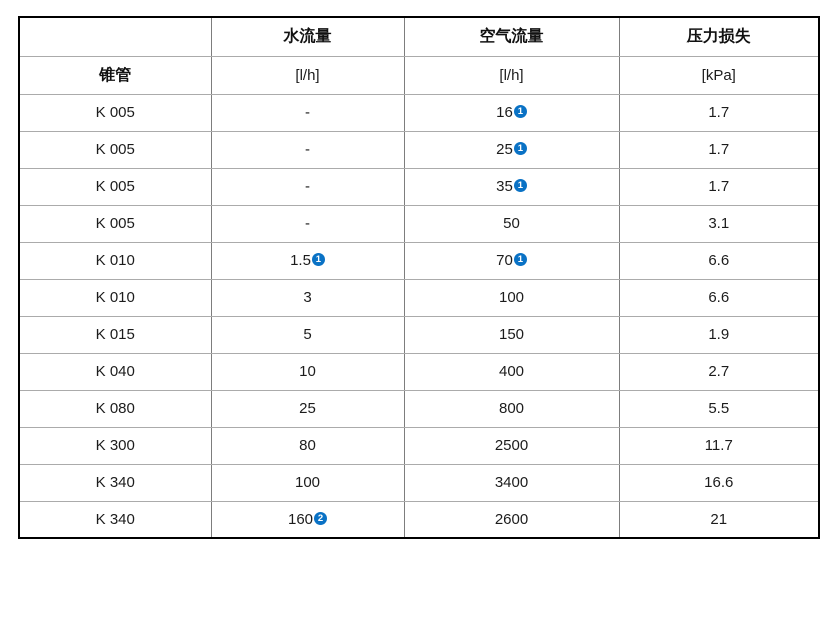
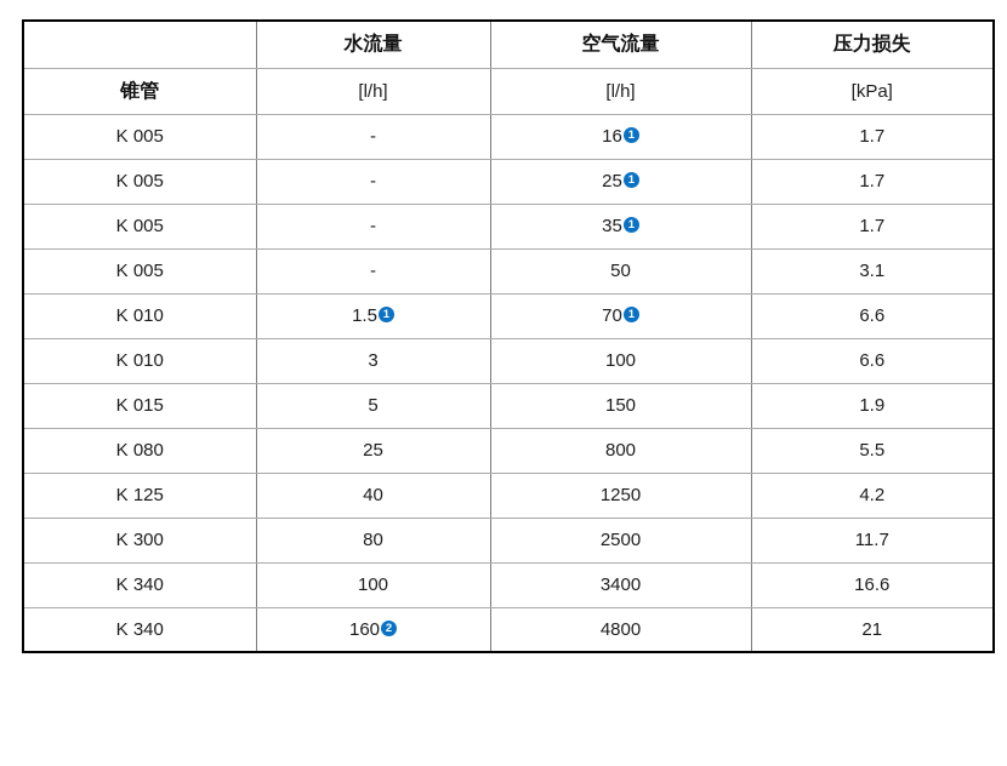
  	水流量	空气流量	压力损失
  锥管	[l/h]	[l/h]	[kPa]
  K 005	-	16 1	1.7
  K 005	-	25 1	1.7
  K 005	-	35 1	1.7
  K 005	-	50	3.1
  K 010	1.5 1	70 1	6.6
  K 010	3	100	6.6
  K 015	5	150	1.9
- K 040	10	400	2.7
  K 080	25	800	5.5
+ K 125	40	1250	4.2
  K 300	80	2500	11.7
  K 340	100	3400	16.6
- K 340	160 2	2600	21
+ K 340	160 2	4800	21
